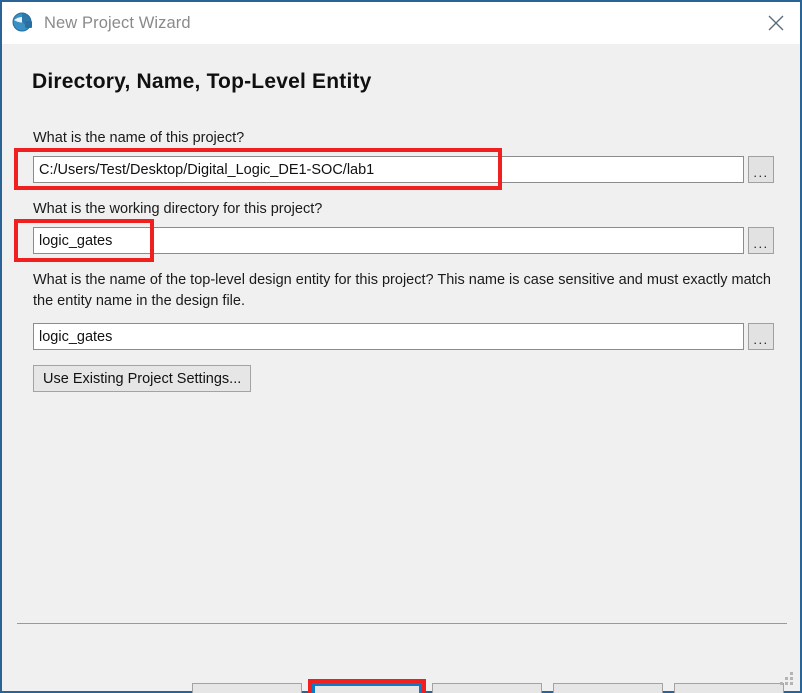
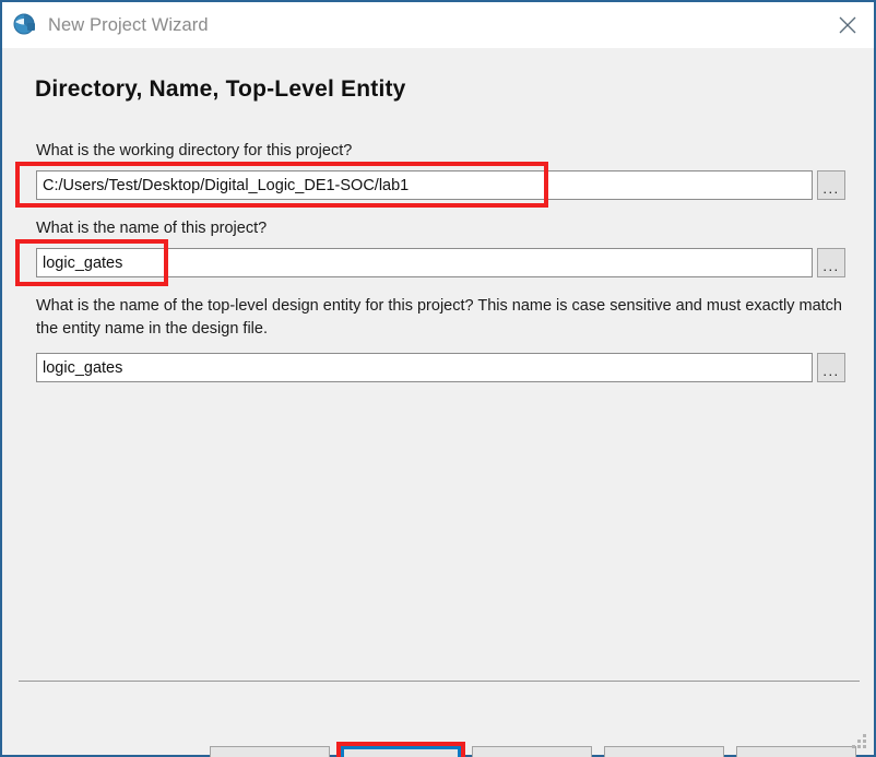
  New Project Wizard
  Directory, Name, Top-Level Entity
- What is the name of this project?
+ What is the working directory for this project?
  C:/Users/Test/Desktop/Digital_Logic_DE1-SOC/lab1
  ...
- What is the working directory for this project?
+ What is the name of this project?
  logic_gates
  ...
  What is the name of the top-level design entity for this project? This name is case sensitive and must exactly match the entity name in the design file.
  logic_gates
  ...
- Use Existing Project Settings...
